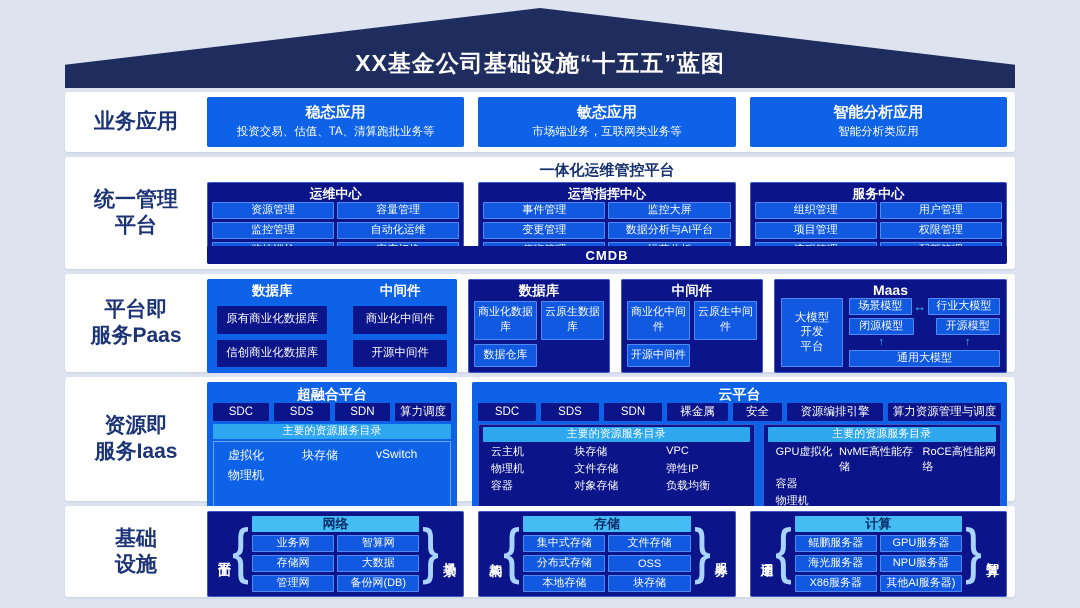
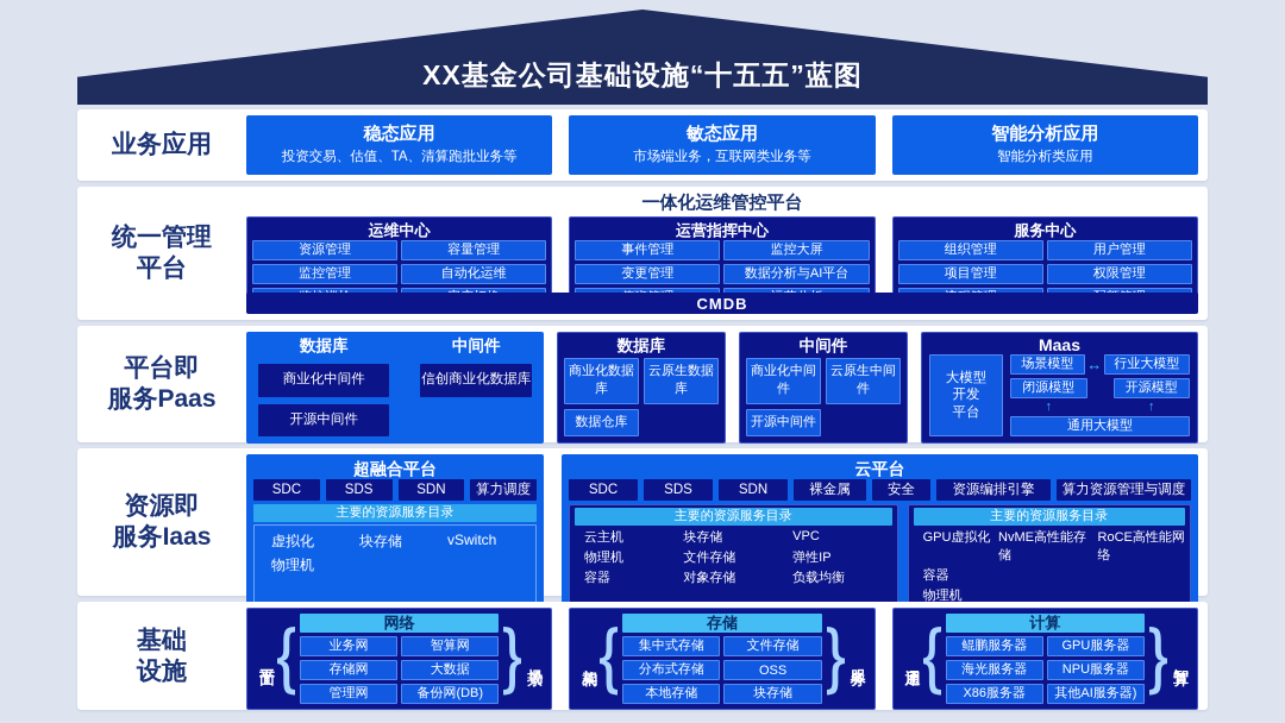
  XX基金公司基础设施“十五五”蓝图
  业务应用
  稳态应用
  投资交易、估值、TA、清算跑批业务等
  敏态应用
  市场端业务，互联网类业务等
  智能分析应用
  智能分析类应用
  统一管理
  平台
  一体化运维管控平台
  运维中心
  资源管理
  容量管理
  监控管理
  自动化运维
  运营指挥中心
  事件管理
  监控大屏
  变更管理
  数据分析与AI平台
  服务中心
  组织管理
  用户管理
  项目管理
  权限管理
  CMDB
  平台即
  服务Paas
  数据库
  中间件
- 原有商业化数据库
  商业化中间件
  信创商业化数据库
  开源中间件
  数据库
  商业化数据库
  云原生数据库
  数据仓库
  中间件
  商业化中间件
  云原生中间件
  开源中间件
  Maas
  大模型
  开发
  平台
  场景模型
  ↔
  行业大模型
  闭源模型
  开源模型
  ↑
  ↑
  通用大模型
  资源即
  服务Iaas
  超融合平台
  SDC
  SDS
  SDN
  算力调度
  主要的资源服务目录
  虚拟化
  块存储
  vSwitch
  物理机
  云平台
  SDC
  SDS
  SDN
  裸金属
  安全
  资源编排引擎
  算力资源管理与调度
  主要的资源服务目录
  云主机
  块存储
  VPC
  物理机
  文件存储
  弹性IP
  容器
  对象存储
  负载均衡
  主要的资源服务目录
  GPU虚拟化
  NvME高性能存储
  RoCE高性能网络
  容器
  物理机
  基础
  设施
  {
  网络
  业务网
  智算网
  存储网
  大数据
  管理网
  备份网(DB)
  }
  {
  存储
  集中式存储
  文件存储
  分布式存储
  OSS
  本地存储
  块存储
  }
  {
  计算
  鲲鹏服务器
  GPU服务器
  海光服务器
  NPU服务器
  X86服务器
  其他AI服务器)
  }
